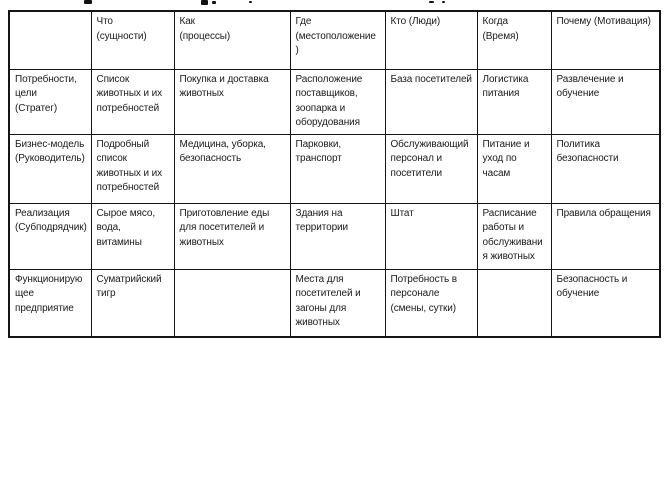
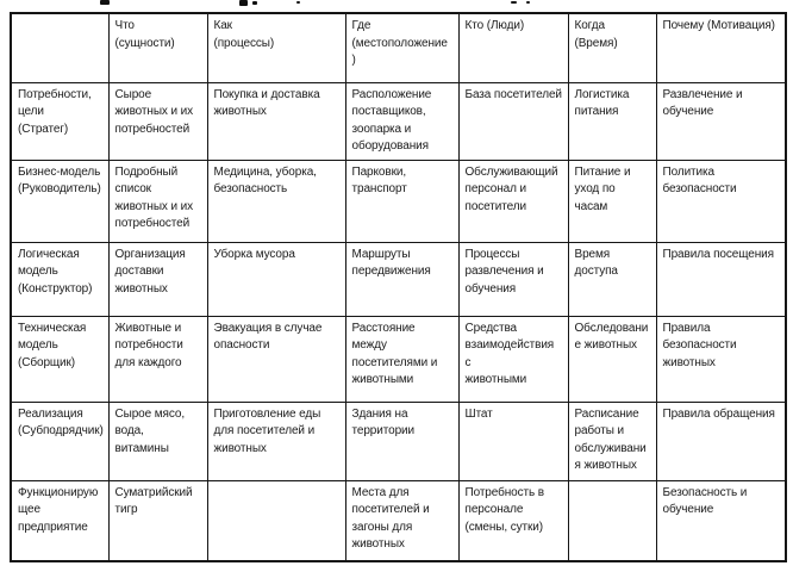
  	Что (сущности)	Как (процессы)	Где (местоположение )	Кто (Люди)	Когда (Время)	Почему (Мотивация)
- Потребности, цели (Стратег)	Список животных и их потребностей	Покупка и доставка животных	Расположение поставщиков, зоопарка и оборудования	База посетителей	Логистика питания	Развлечение и обучение
+ Потребности, цели (Стратег)	Сырое животных и их потребностей	Покупка и доставка животных	Расположение поставщиков, зоопарка и оборудования	База посетителей	Логистика питания	Развлечение и обучение
  Бизнес-модель (Руководитель)	Подробный список животных и их потребностей	Медицина, уборка, безопасность	Парковки, транспорт	Обслуживающий персонал и посетители	Питание и уход по часам	Политика безопасности
+ Логическая модель (Конструктор)	Организация доставки животных	Уборка мусора	Маршруты передвижения	Процессы развлечения и обучения	Время доступа	Правила посещения
+ Техническая модель (Сборщик)	Животные и потребности для каждого	Эвакуация в случае опасности	Расстояние между посетителями и животными	Средства взаимодействия с животными	Обследовани е животных	Правила безопасности животных
  Реализация (Субподрядчик)	Сырое мясо, вода, витамины	Приготовление еды для посетителей и животных	Здания на территории	Штат	Расписание работы и обслуживани я животных	Правила обращения
  Функционирую щее предприятие	Суматрийский тигр		Места для посетителей и загоны для животных	Потребность в персонале (смены, сутки)		Безопасность и обучение
